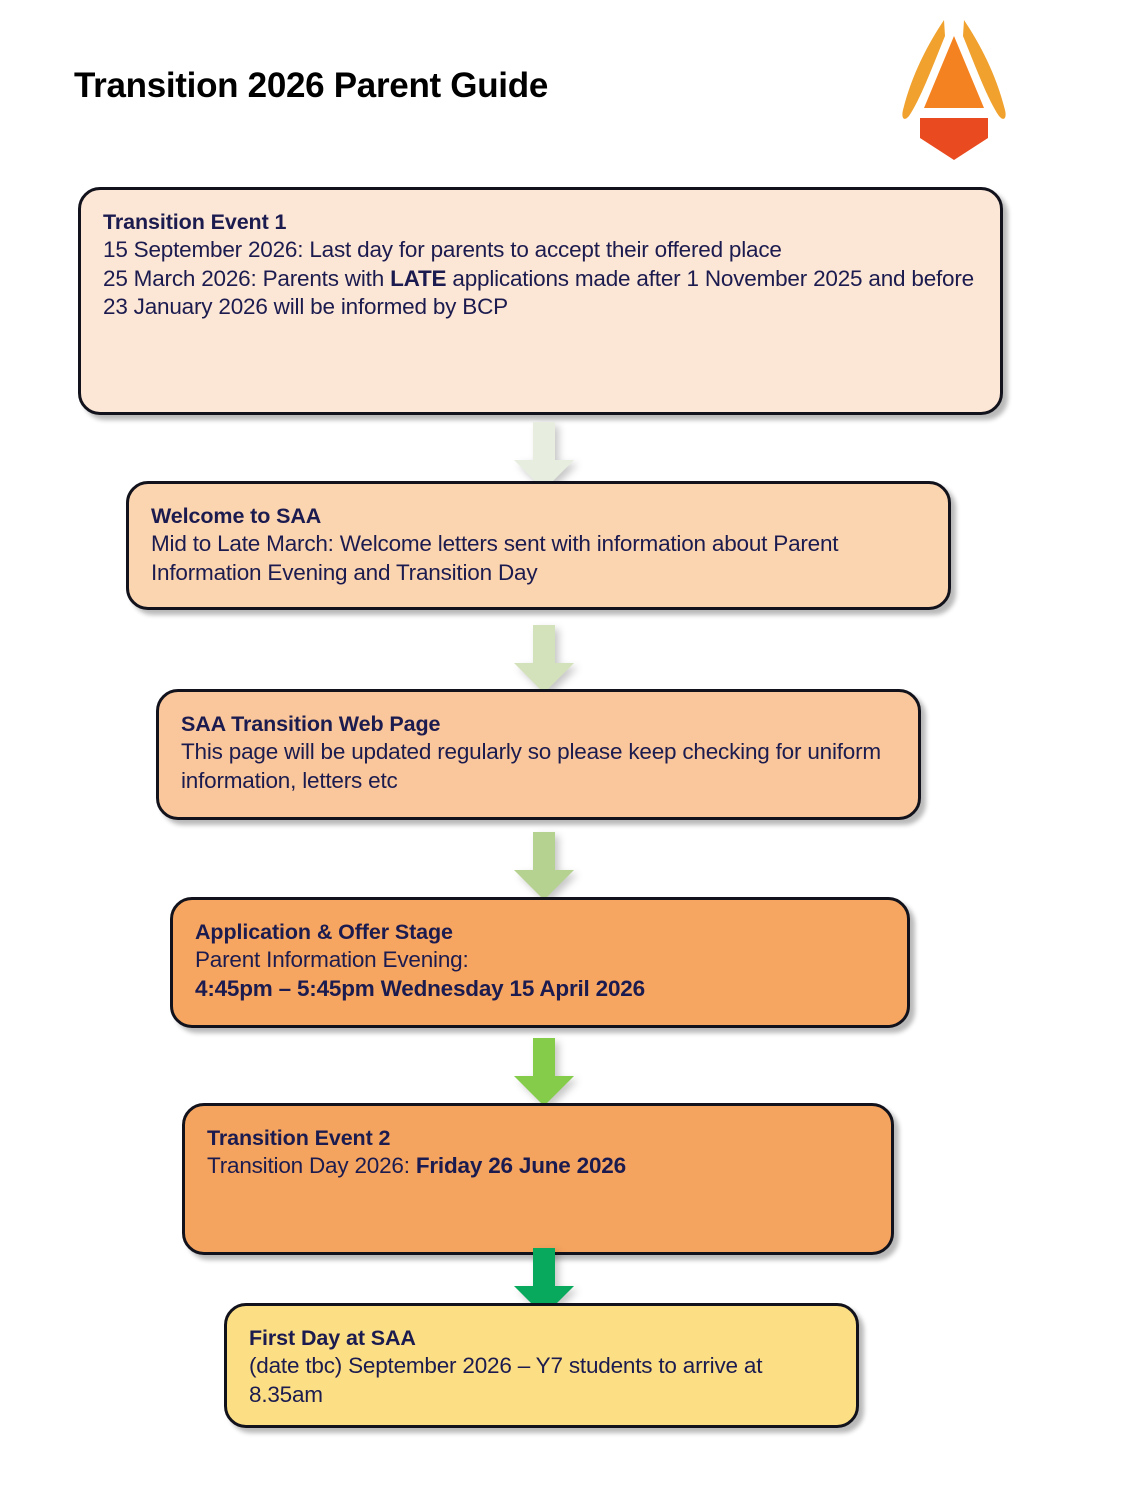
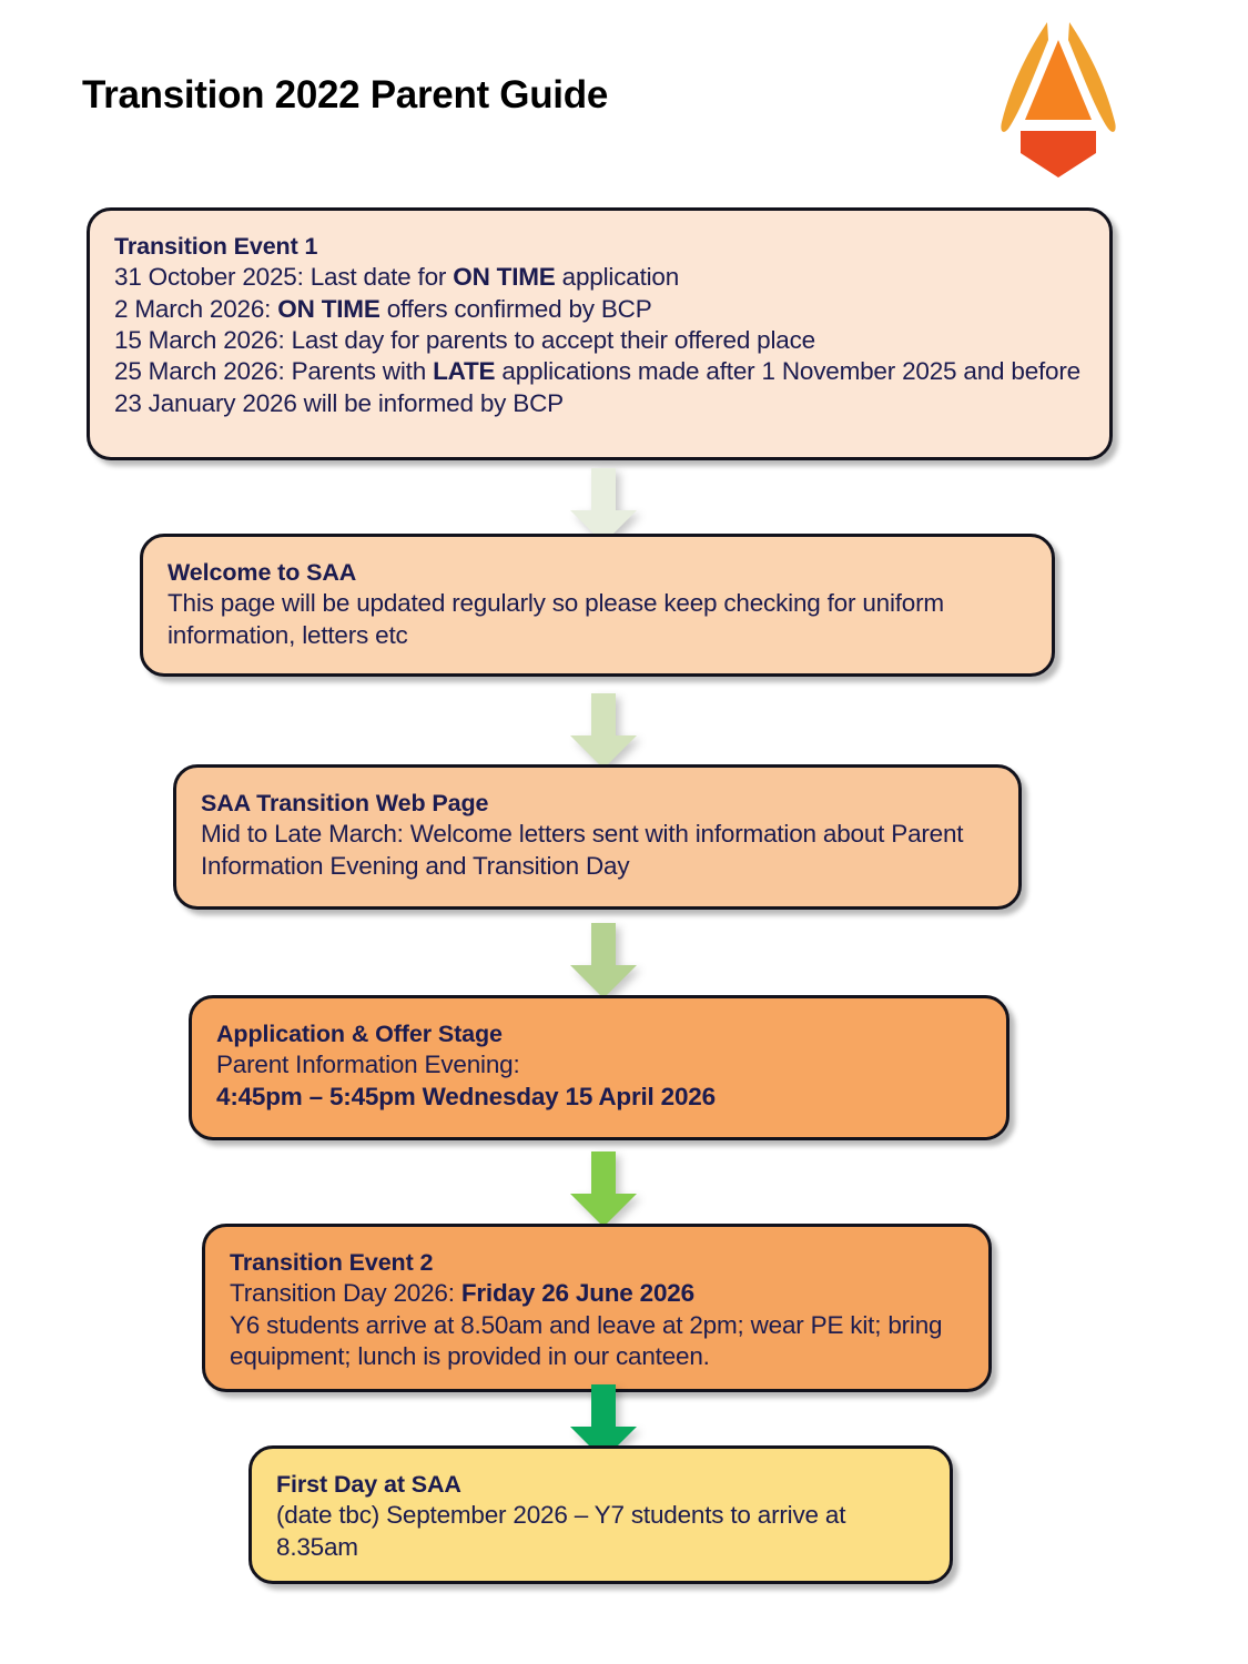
- Transition 2026 Parent Guide
+ Transition 2022 Parent Guide
  Transition Event 1
+ 31 October 2025: Last date for ON TIME application
+ 2 March 2026: ON TIME offers confirmed by BCP
- 15 September 2026: Last day for parents to accept their offered place
+ 15 March 2026: Last day for parents to accept their offered place
  25 March 2026: Parents with LATE applications made after 1 November 2025 and before 23 January 2026 will be informed by BCP
  Welcome to SAA
- Mid to Late March: Welcome letters sent with information about Parent Information Evening and Transition Day
+ This page will be updated regularly so please keep checking for uniform information, letters etc
  SAA Transition Web Page
- This page will be updated regularly so please keep checking for uniform information, letters etc
+ Mid to Late March: Welcome letters sent with information about Parent Information Evening and Transition Day
  Application & Offer Stage
  Parent Information Evening:
  4:45pm – 5:45pm Wednesday 15 April 2026
  Transition Event 2
  Transition Day 2026: Friday 26 June 2026
+ Y6 students arrive at 8.50am and leave at 2pm; wear PE kit; bring equipment; lunch is provided in our canteen.
  First Day at SAA
  (date tbc) September 2026 – Y7 students to arrive at 8.35am
